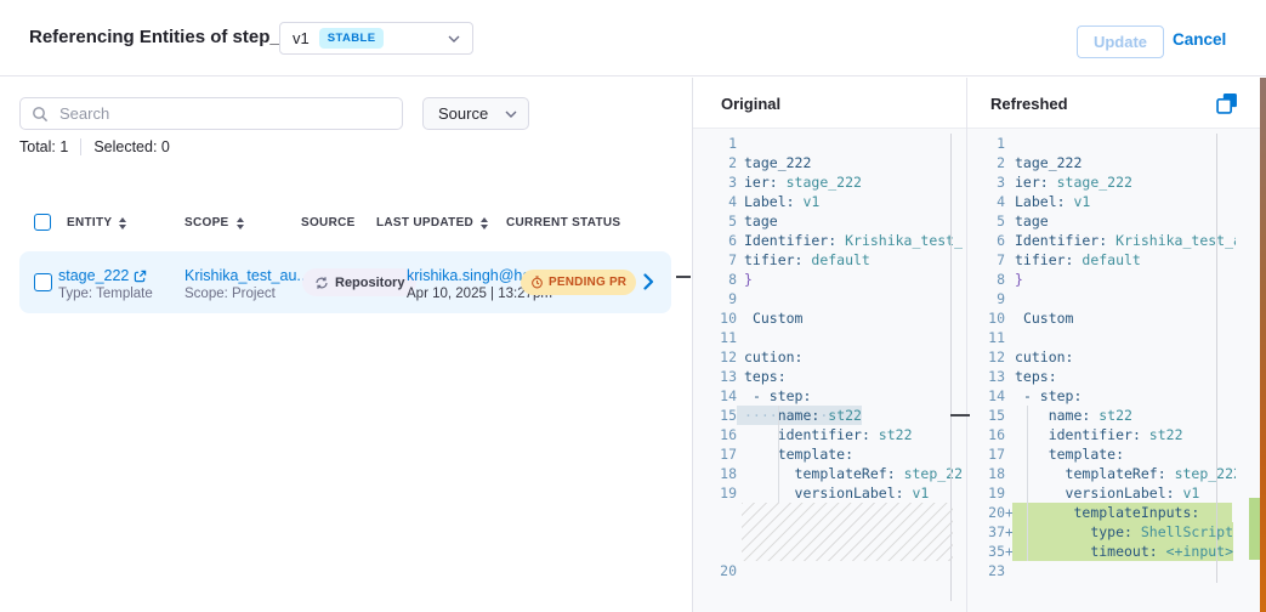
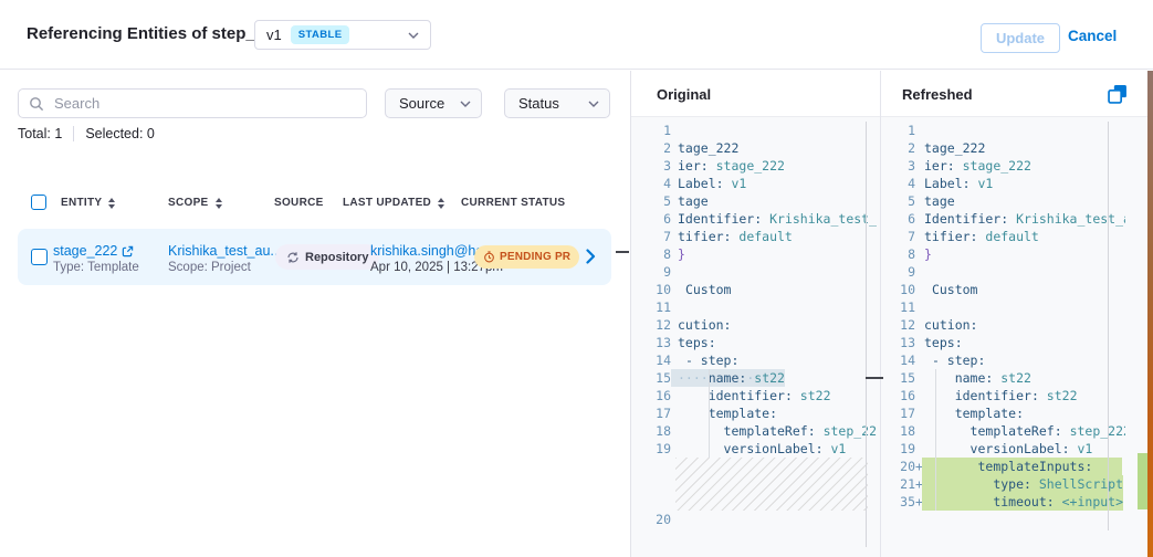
  Referencing Entities of step_
  v1
  STABLE
  Update
  Cancel
  Search
  Source
+ Status
  Total: 1
  Selected: 0
  ENTITY
  SCOPE
  SOURCE
  LAST UPDATED
  CURRENT STATUS
  stage_222
  Type: Template
  Krishika_test_au.
  Scope: Project
  Repository
  Apr 10, 2025 | 13:2
  PENDING PR
  Original
  Refreshed
  1
  2
  tage_222
  3
  ier: stage_222
  4
  Label: v1
  5
  tage
  6
  Identifier: Krishika_tes_
  7
  tifier: default
  8
  }
  9
  10
  Custom
  11
  12
  cution:
  13
  teps:
  14
  - step:
  15
  ····name:·st22
  16
  identifier: st22
  17
  template:
  18
  templateRef: step_2
  19
  versionLabel: v1
  20
  1
  2
  tage_222
  3
  ier: stage_222
  4
  Label: v1
  5
  tage
  6
  Identifier: Krishika_test_
  7
  tifier: default
  8
  }
  9
  10
  Custom
  11
  12
  cution:
  13
  teps:
  14
  - step:
  15
  name: st22
  16
  identifier: st22
  17
  template:
  18
  templateRef: step_22
  19
  versionLabel: v1
  20
  +
  templateInputs:
- 37
+ 21
  +
  type: ShellScript
  35
  +
  timeout: <+input>
- 23
